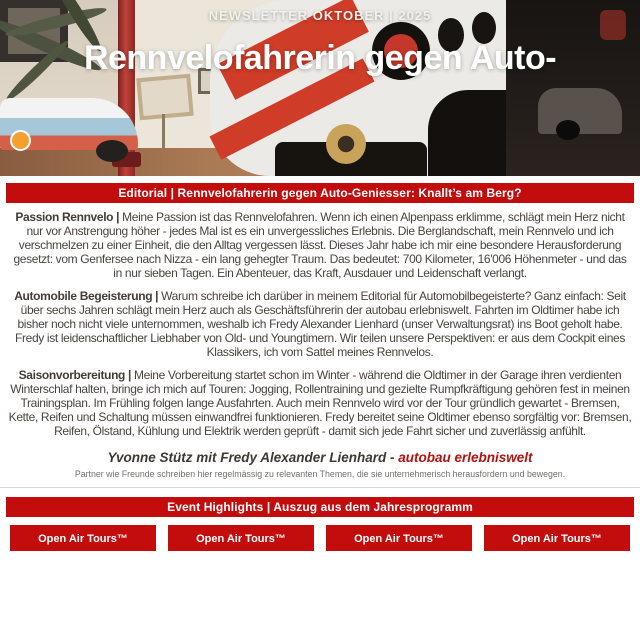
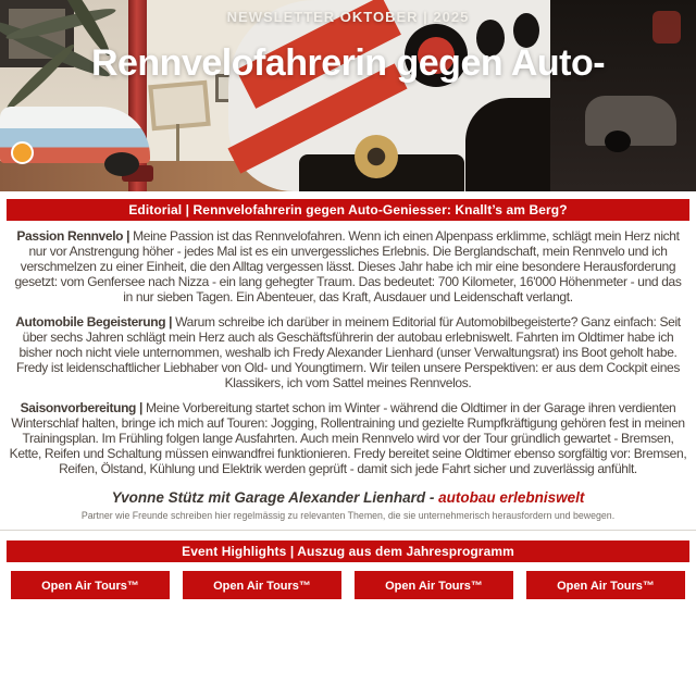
  NEWSLETTER OKTOBER | 2025
  Rennvelofahrerin gegen Auto-
  Editorial | Rennvelofahrerin gegen Auto-Geniesser: Knallt’s am Berg?
- Passion Rennvelo | Meine Passion ist das Rennvelofahren. Wenn ich einen Alpenpass erklimme, schlägt mein Herz nicht nur vor Anstrengung höher - jedes Mal ist es ein unvergessliches Erlebnis. Die Berglandschaft, mein Rennvelo und ich verschmelzen zu einer Einheit, die den Alltag vergessen lässt. Dieses Jahr habe ich mir eine besondere Herausforderung gesetzt: vom Genfersee nach Nizza - ein lang gehegter Traum. Das bedeutet: 700 Kilometer, 16'006 Höhenmeter - und das in nur sieben Tagen. Ein Abenteuer, das Kraft, Ausdauer und Leidenschaft verlangt.
+ Passion Rennvelo | Meine Passion ist das Rennvelofahren. Wenn ich einen Alpenpass erklimme, schlägt mein Herz nicht nur vor Anstrengung höher - jedes Mal ist es ein unvergessliches Erlebnis. Die Berglandschaft, mein Rennvelo und ich verschmelzen zu einer Einheit, die den Alltag vergessen lässt. Dieses Jahr habe ich mir eine besondere Herausforderung gesetzt: vom Genfersee nach Nizza - ein lang gehegter Traum. Das bedeutet: 700 Kilometer, 16'000 Höhenmeter - und das in nur sieben Tagen. Ein Abenteuer, das Kraft, Ausdauer und Leidenschaft verlangt.
  Automobile Begeisterung | Warum schreibe ich darüber in meinem Editorial für Automobilbegeisterte? Ganz einfach: Seit über sechs Jahren schlägt mein Herz auch als Geschäftsführerin der autobau erlebniswelt. Fahrten im Oldtimer habe ich bisher noch nicht viele unternommen, weshalb ich Fredy Alexander Lienhard (unser Verwaltungsrat) ins Boot geholt habe. Fredy ist leidenschaftlicher Liebhaber von Old- und Youngtimern. Wir teilen unsere Perspektiven: er aus dem Cockpit eines Klassikers, ich vom Sattel meines Rennvelos.
  Saisonvorbereitung | Meine Vorbereitung startet schon im Winter - während die Oldtimer in der Garage ihren verdienten Winterschlaf halten, bringe ich mich auf Touren: Jogging, Rollentraining und gezielte Rumpfkräftigung gehören fest in meinen Trainingsplan. Im Frühling folgen lange Ausfahrten. Auch mein Rennvelo wird vor der Tour gründlich gewartet - Bremsen, Kette, Reifen und Schaltung müssen einwandfrei funktionieren. Fredy bereitet seine Oldtimer ebenso sorgfältig vor: Bremsen, Reifen, Ölstand, Kühlung und Elektrik werden geprüft - damit sich jede Fahrt sicher und zuverlässig anfühlt.
- Yvonne Stütz mit Fredy Alexander Lienhard - autobau erlebniswelt
+ Yvonne Stütz mit Garage Alexander Lienhard - autobau erlebniswelt
  Partner wie Freunde schreiben hier regelmässig zu relevanten Themen, die sie unternehmerisch herausfordern und bewegen.
  Event Highlights | Auszug aus dem Jahresprogramm
  Open Air Tours™
  Open Air Tours™
  Open Air Tours™
  Open Air Tours™
